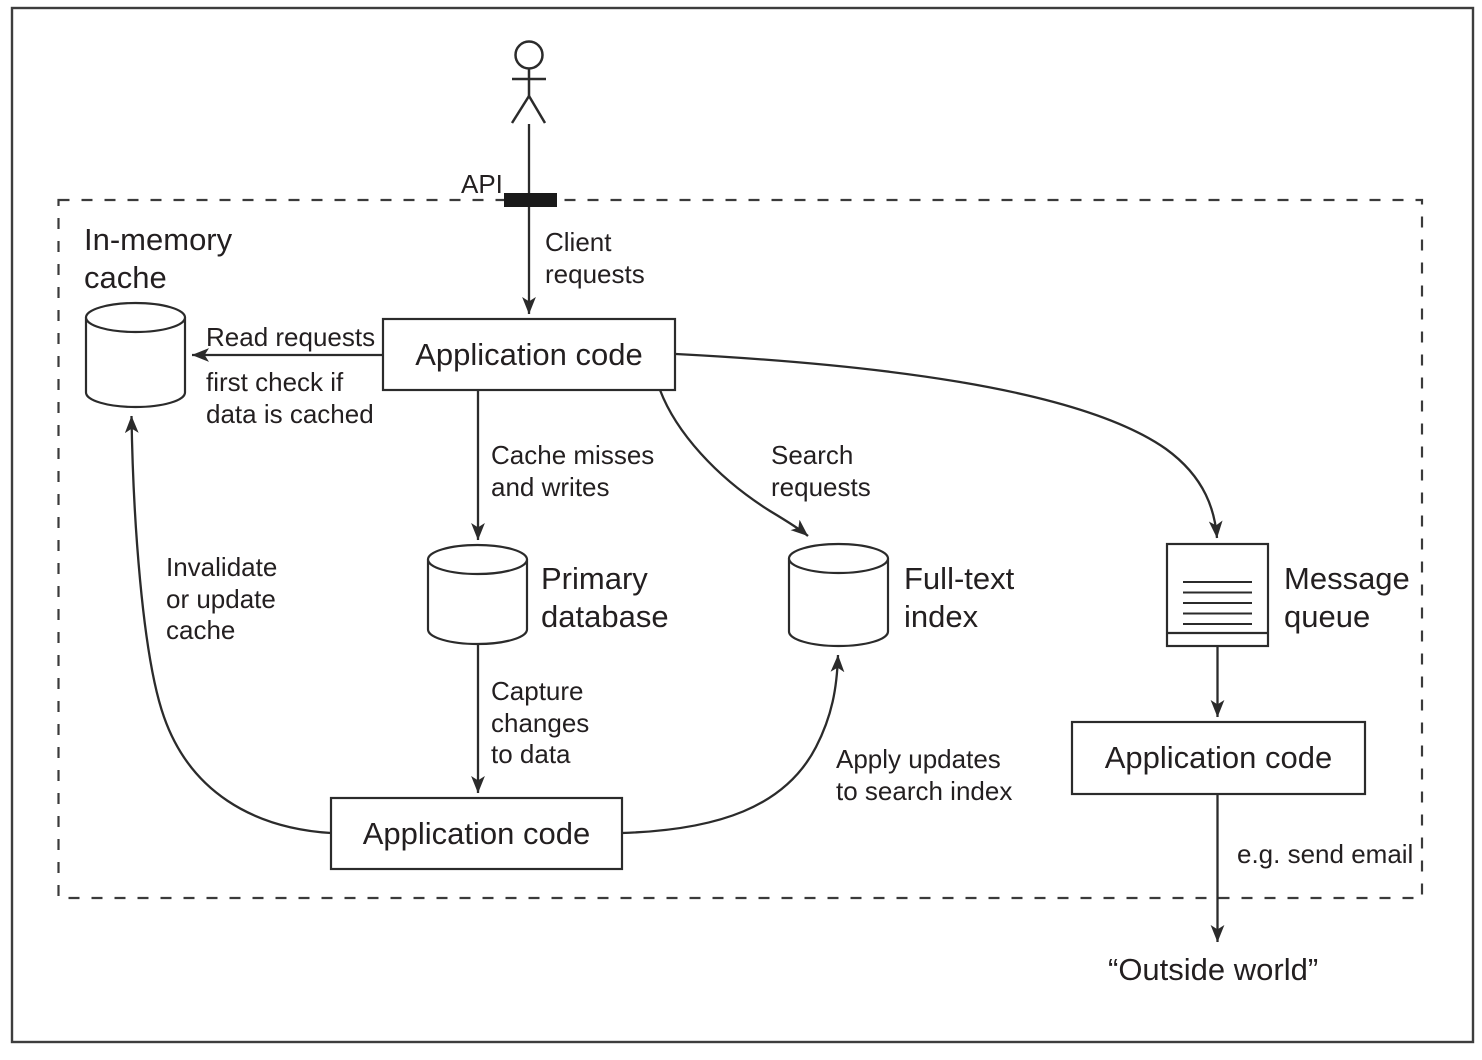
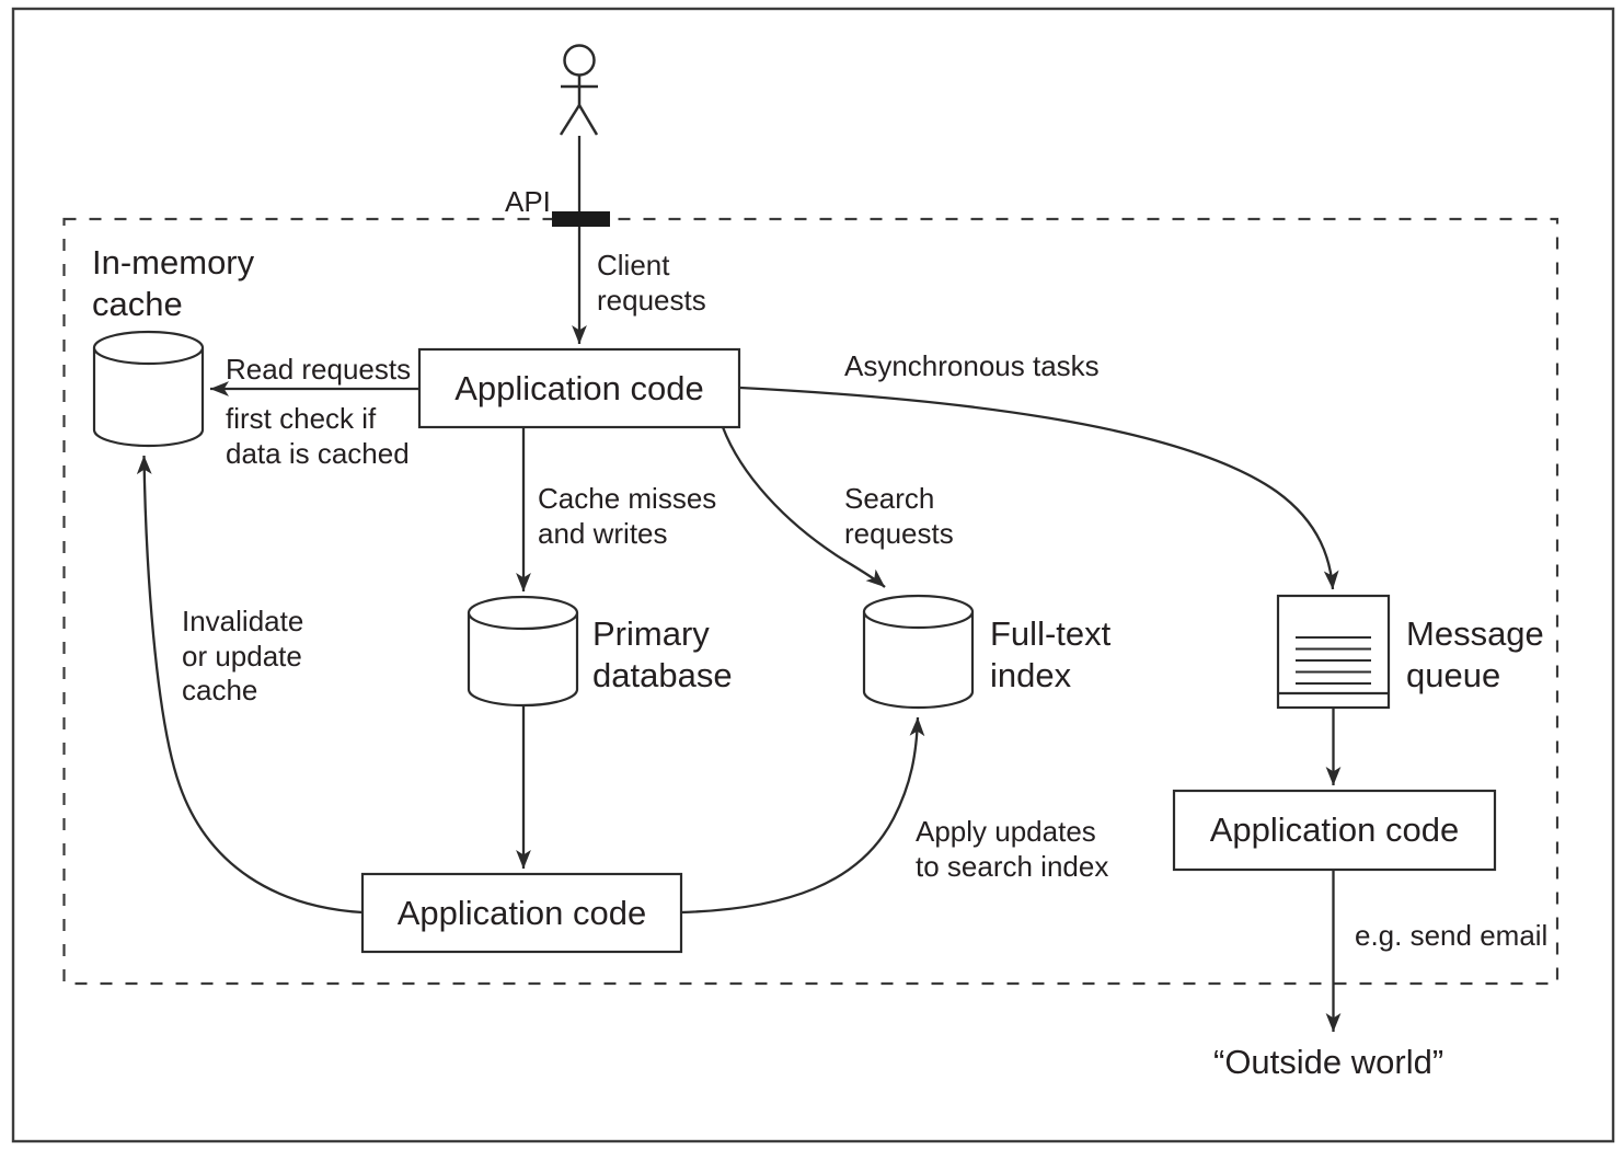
  API
  In-memory
  cache
  Client
  requests
  Read requests
  first check if
  data is cached
+ Asynchronous tasks
  Cache misses
  and writes
  Search
  requests
  Primary
  database
  Full-text
  index
  Message
  queue
  Invalidate
  or update
  cache
- Capture
- changes
- to data
  Apply updates
  to search index
  e.g. send email
  “Outside world”
  Application code
  Application code
  Application code
